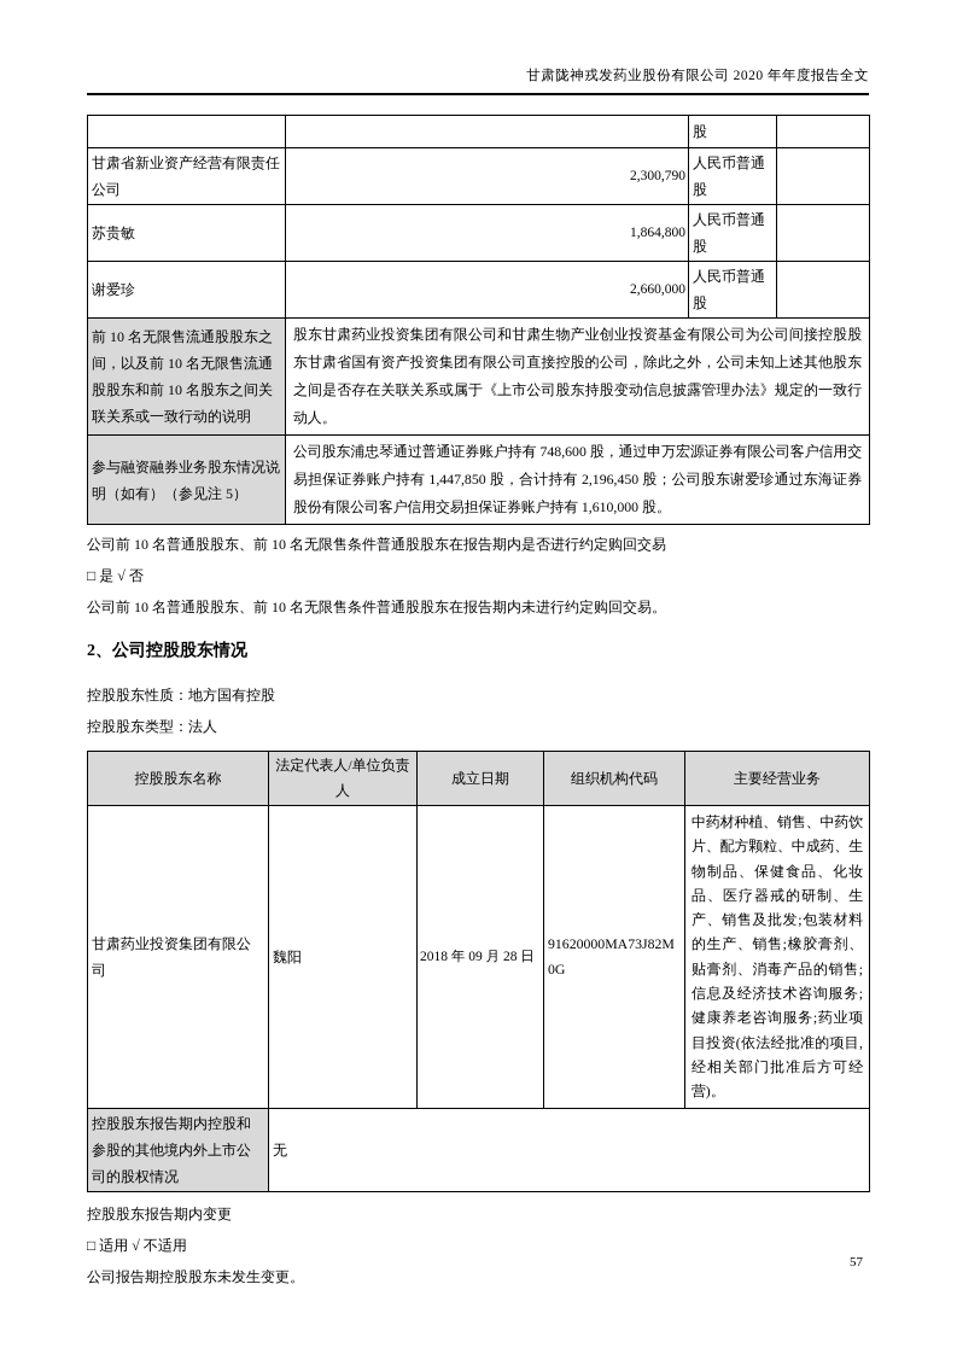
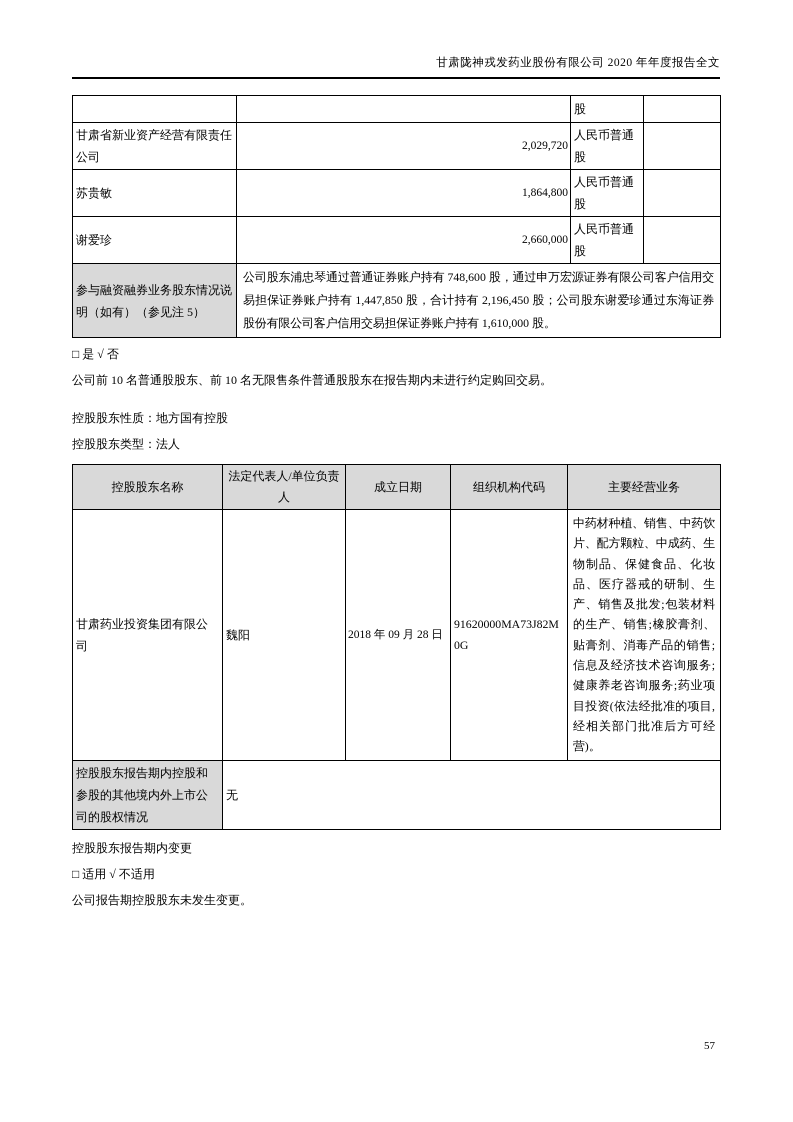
  甘肃陇神戎发药业股份有限公司 2020 年年度报告全文
  		股
- 甘肃省新业资产经营有限责任公司	2,300,790	人民币普通股
+ 甘肃省新业资产经营有限责任公司	2,029,720	人民币普通股
  苏贵敏	1,864,800	人民币普通股
  谢爱珍	2,660,000	人民币普通股
- 前 10 名无限售流通股股东之间，以及前 10 名无限售流通股股东和前 10 名股东之间关联关系或一致行动的说明	股东甘肃药业投资集团有限公司和甘肃生物产业创业投资基金有限公司为公司间接控股股东甘肃省国有资产投资集团有限公司直接控股的公司，除此之外，公司未知上述其他股东之间是否存在关联关系或属于《上市公司股东持股变动信息披露管理办法》规定的一致行动人。
  参与融资融券业务股东情况说明（如有）（参见注 5）	公司股东浦忠琴通过普通证券账户持有 748,600 股，通过申万宏源证券有限公司客户信用交易担保证券账户持有 1,447,850 股，合计持有 2,196,450 股；公司股东谢爱珍通过东海证券股份有限公司客户信用交易担保证券账户持有 1,610,000 股。
- 公司前 10 名普通股股东、前 10 名无限售条件普通股股东在报告期内是否进行约定购回交易
  □ 是 √ 否
  公司前 10 名普通股股东、前 10 名无限售条件普通股股东在报告期内未进行约定购回交易。
- 2、公司控股股东情况
  控股股东性质：地方国有控股
  控股股东类型：法人
  控股股东名称	法定代表人/单位负责人	成立日期	组织机构代码	主要经营业务
  甘肃药业投资集团有限公司	魏阳	2018 年 09 月 28 日	91620000MA73J82M0G	中药材种植、销售、中药饮片、配方颗粒、中成药、生物制品、保健食品、化妆品、医疗器戒的研制、生产、销售及批发;包装材料的生产、销售;橡胶膏剂、贴膏剂、消毒产品的销售;信息及经济技术咨询服务;健康养老咨询服务;药业项目投资(依法经批准的项目,经相关部门批准后方可经营)。
  控股股东报告期内控股和参股的其他境内外上市公司的股权情况	无
  控股股东报告期内变更
  □ 适用 √ 不适用
  公司报告期控股股东未发生变更。
  57
